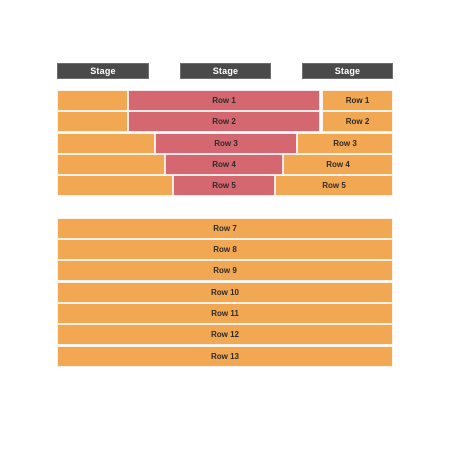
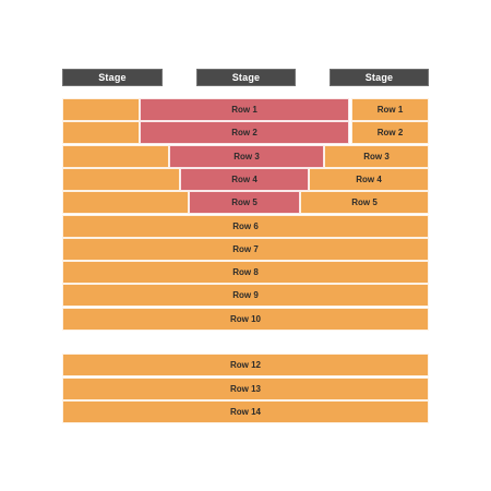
  Stage
  Stage
  Stage
  Row 1
  Row 1
  Row 2
  Row 2
  Row 3
  Row 3
  Row 4
  Row 4
  Row 5
  Row 5
+ Row 6
  Row 7
  Row 8
  Row 9
  Row 10
- Row 11
  Row 12
  Row 13
+ Row 14
